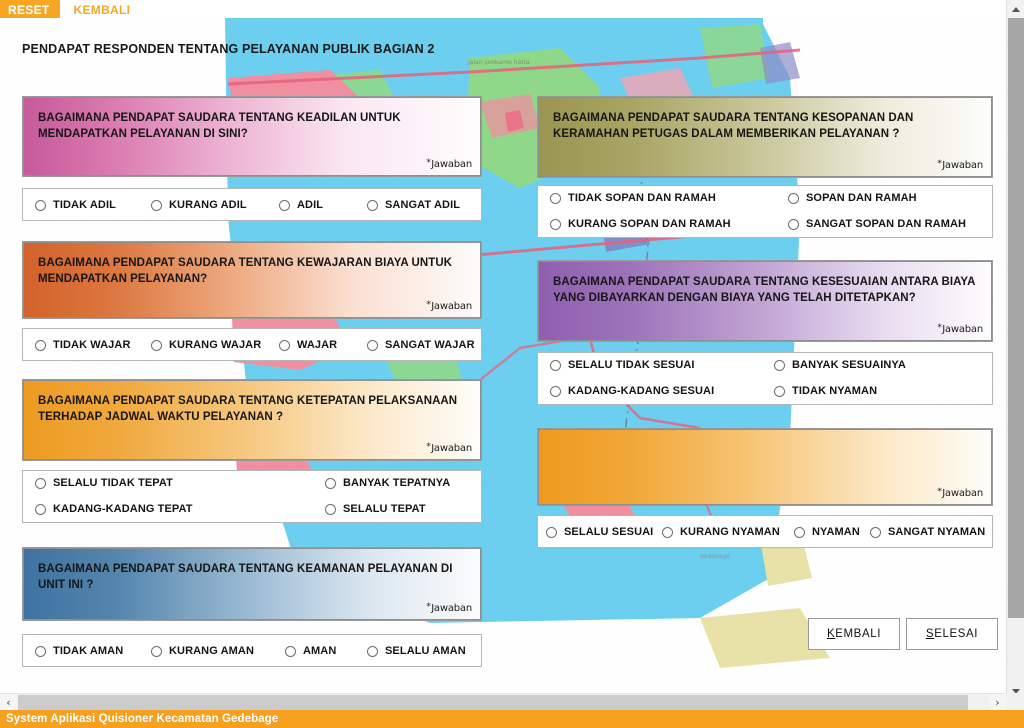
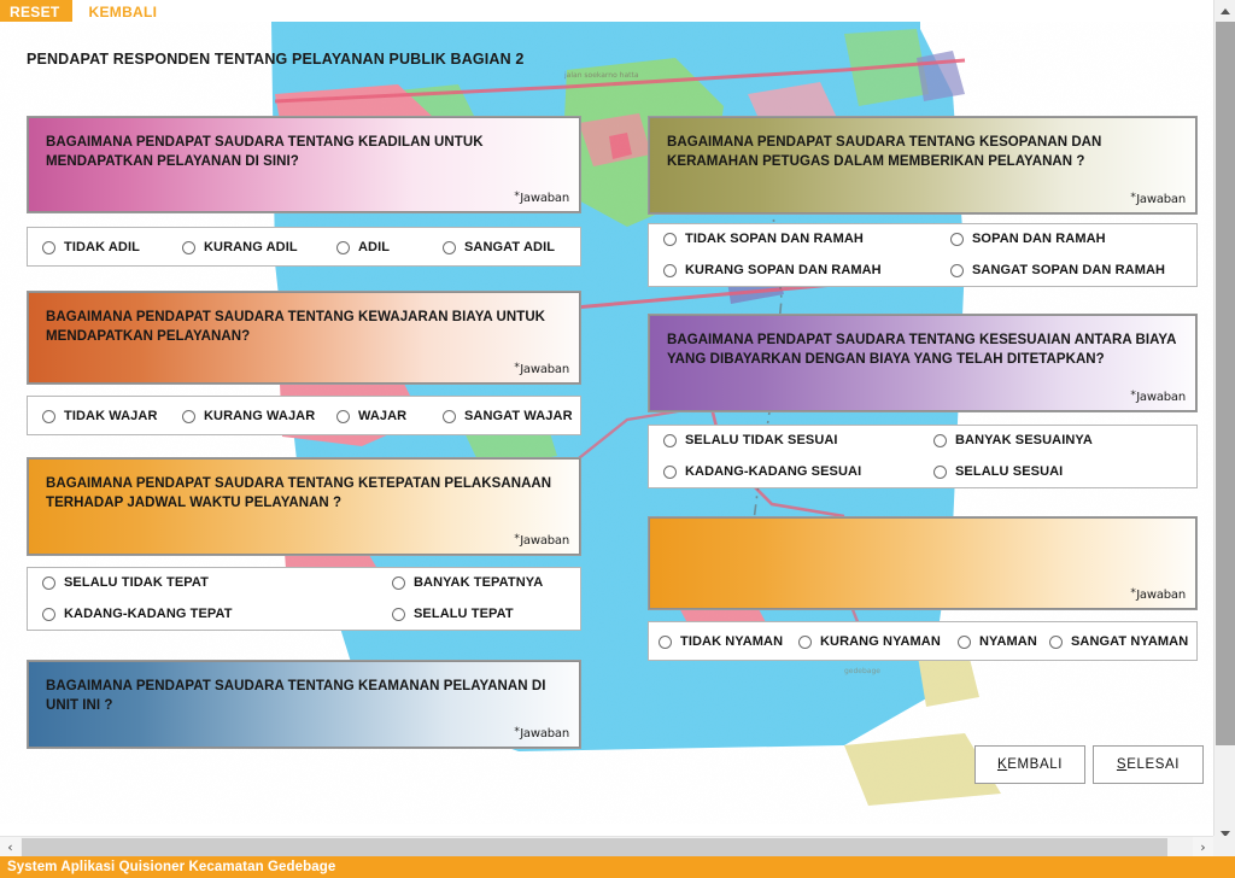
  RESET
  KEMBALI
  PENDAPAT RESPONDEN TENTANG PELAYANAN PUBLIK BAGIAN 2
  BAGAIMANA PENDAPAT SAUDARA TENTANG KEADILAN UNTUK MENDAPATKAN PELAYANAN DI SINI?
  *Jawaban
  TIDAK ADIL
  KURANG ADIL
  ADIL
  SANGAT ADIL
  BAGAIMANA PENDAPAT SAUDARA TENTANG KEWAJARAN BIAYA UNTUK MENDAPATKAN PELAYANAN?
  *Jawaban
  TIDAK WAJAR
  KURANG WAJAR
  WAJAR
  SANGAT WAJAR
  BAGAIMANA PENDAPAT SAUDARA TENTANG KETEPATAN PELAKSANAAN TERHADAP JADWAL WAKTU PELAYANAN ?
  *Jawaban
  SELALU TIDAK TEPAT
  BANYAK TEPATNYA
  KADANG-KADANG TEPAT
  SELALU TEPAT
  BAGAIMANA PENDAPAT SAUDARA TENTANG KEAMANAN PELAYANAN DI UNIT INI ?
  *Jawaban
- TIDAK AMAN
- KURANG AMAN
- AMAN
- SELALU AMAN
  BAGAIMANA PENDAPAT SAUDARA TENTANG KESOPANAN DAN KERAMAHAN PETUGAS DALAM MEMBERIKAN PELAYANAN ?
  *Jawaban
  TIDAK SOPAN DAN RAMAH
  SOPAN DAN RAMAH
  KURANG SOPAN DAN RAMAH
  SANGAT SOPAN DAN RAMAH
  BAGAIMANA PENDAPAT SAUDARA TENTANG KESESUAIAN ANTARA BIAYA YANG DIBAYARKAN DENGAN BIAYA YANG TELAH DITETAPKAN?
  *Jawaban
  SELALU TIDAK SESUAI
  BANYAK SESUAINYA
  KADANG-KADANG SESUAI
- TIDAK NYAMAN
+ SELALU SESUAI
  *Jawaban
- SELALU SESUAI
+ TIDAK NYAMAN
  KURANG NYAMAN
  NYAMAN
  SANGAT NYAMAN
  KEMBALI
  SELESAI
  ‹
  ›
  System Aplikasi Quisioner Kecamatan Gedebage
